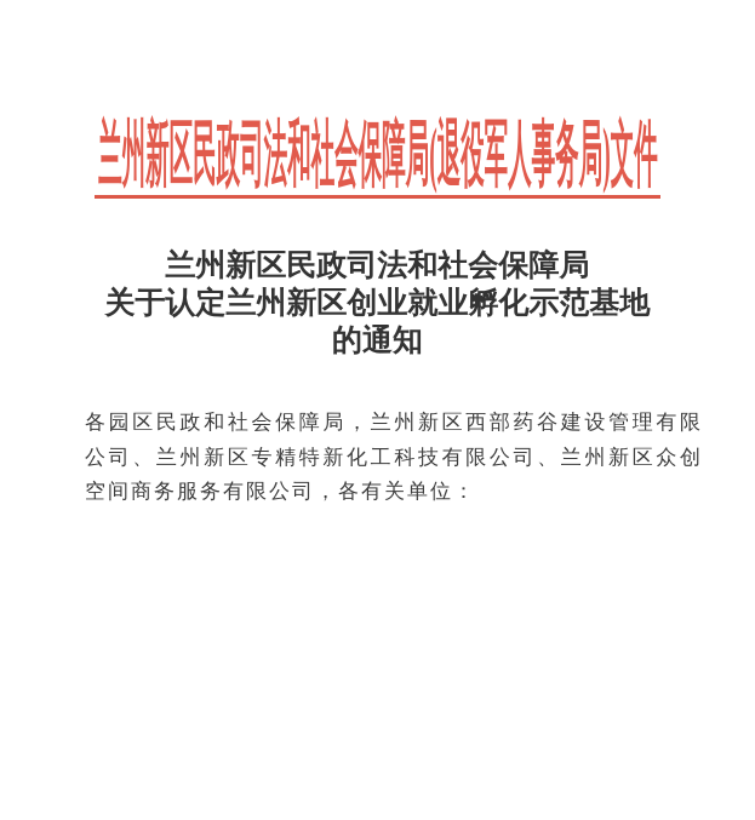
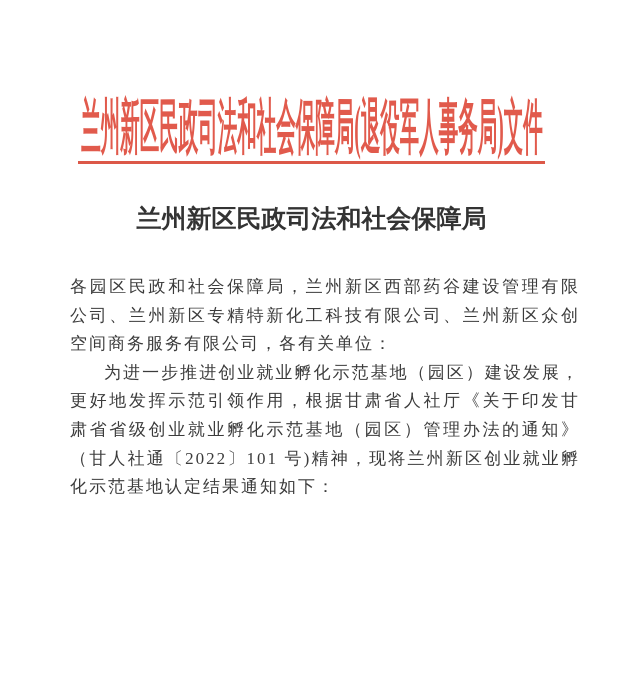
  兰州新区民政司法和社会保障局(退役军人事务局)文件
  兰州新区民政司法和社会保障局
- 关于认定兰州新区创业就业孵化示范基地
- 的通知
  各园区民政和社会保障局，兰州新区西部药谷建设管理有限公司、兰州新区专精特新化工科技有限公司、兰州新区众创空间商务服务有限公司，各有关单位：
+ 为进一步推进创业就业孵化示范基地（园区）建设发展，更好地发挥示范引领作用，根据甘肃省人社厅《关于印发甘肃省省级创业就业孵化示范基地（园区）管理办法的通知》（甘人社通〔2022〕101 号)精神，现将兰州新区创业就业孵化示范基地认定结果通知如下：
